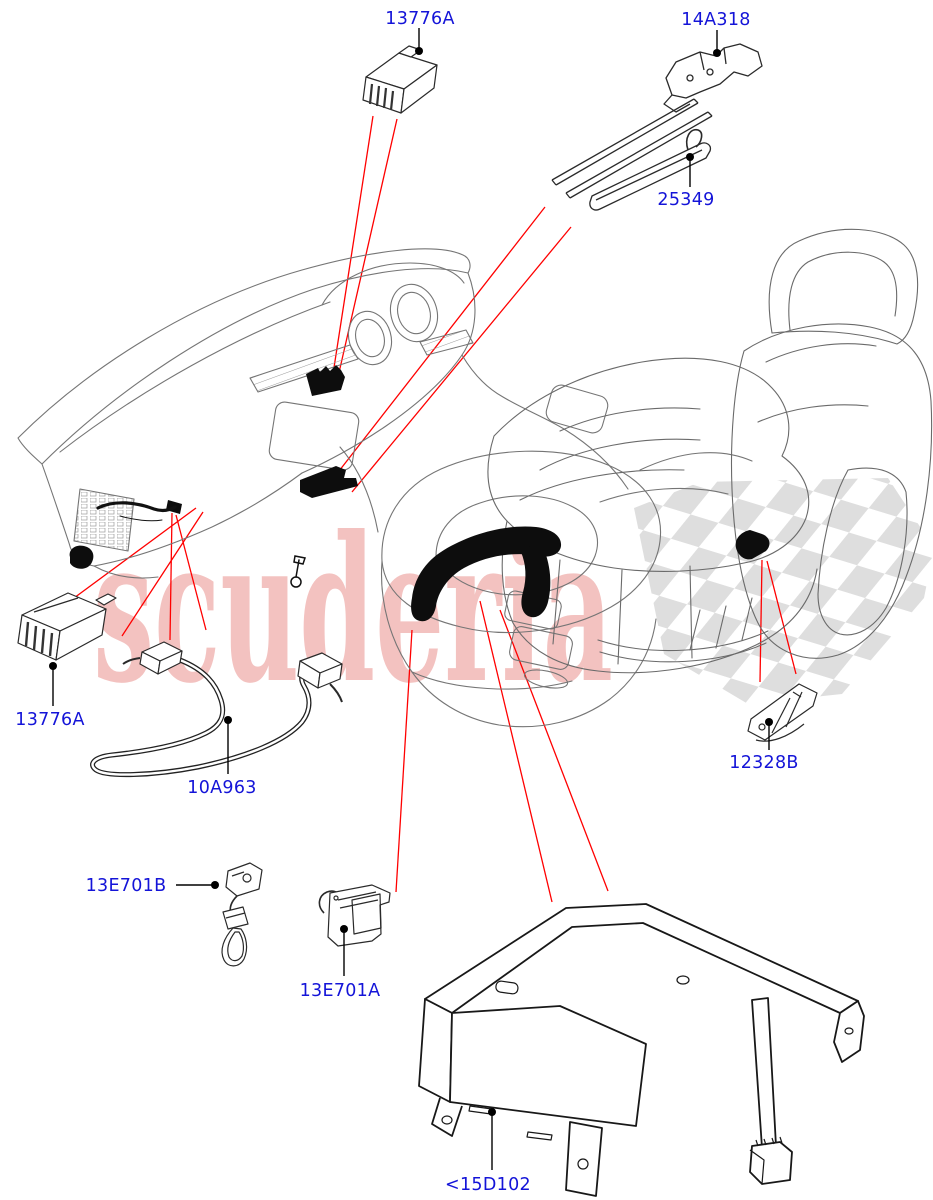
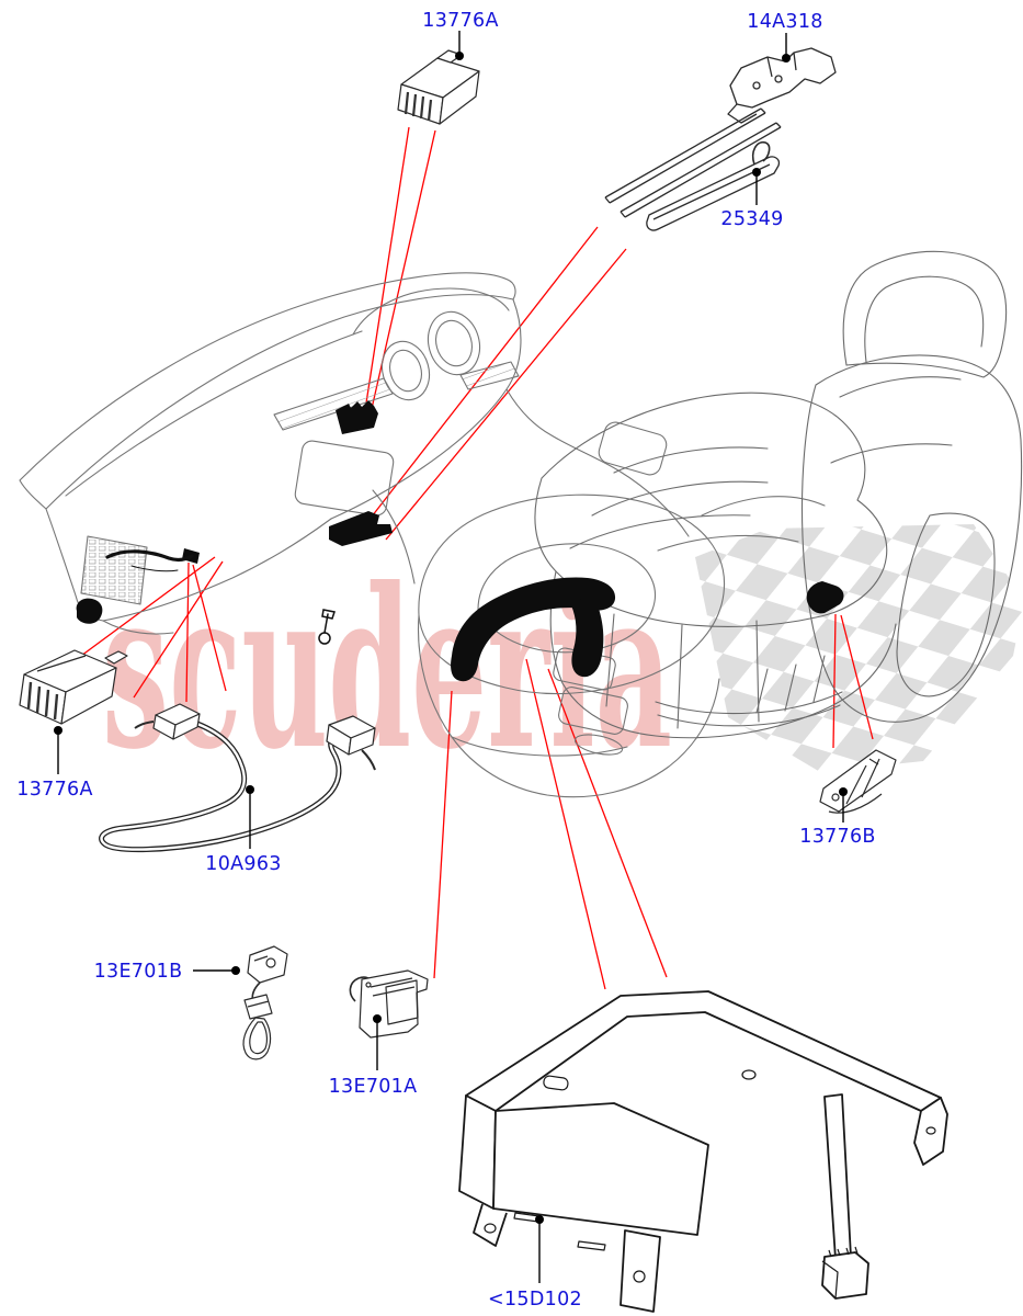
  scuderia
  13776A
  14A318
  25349
  13776A
  10A963
  13E701B
  13E701A
- 12328B
+ 13776B
  <15D102
